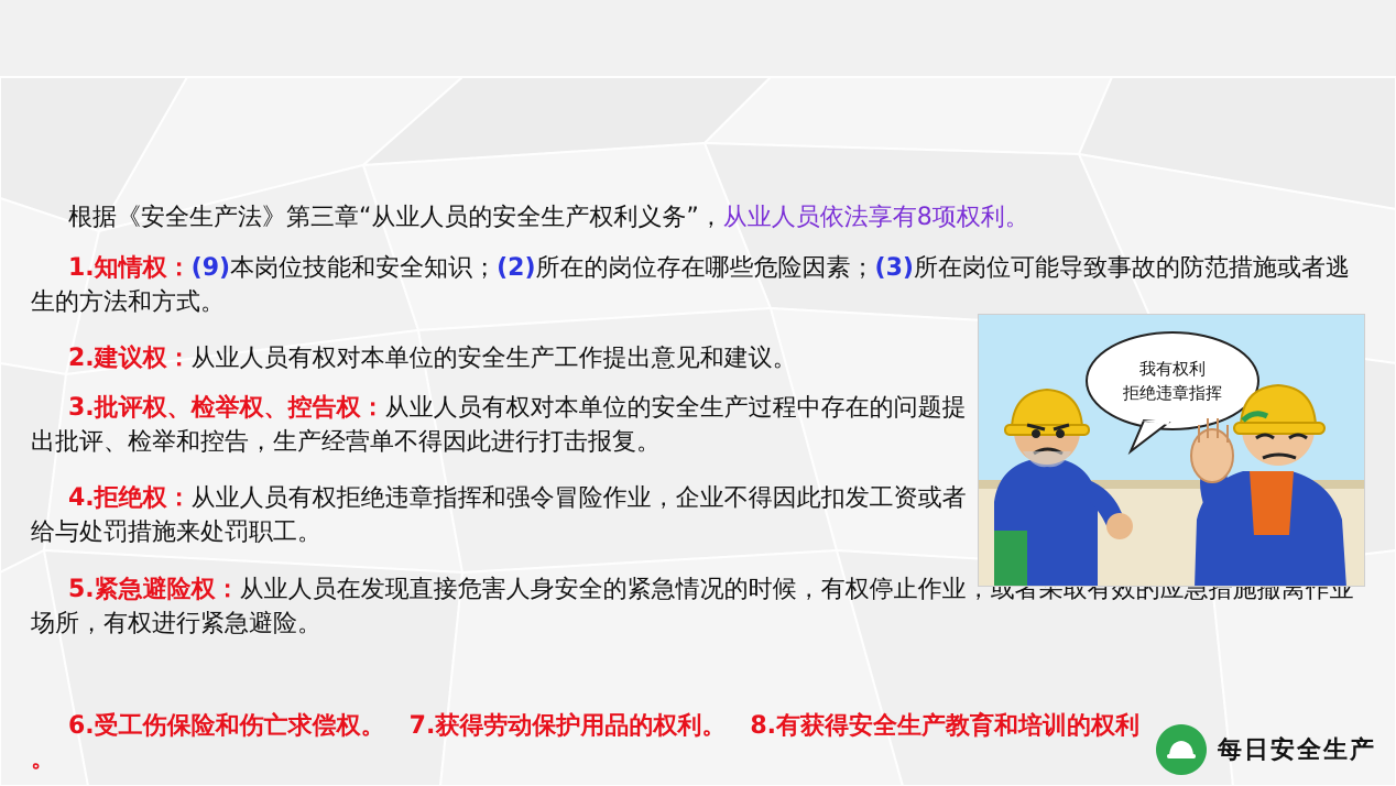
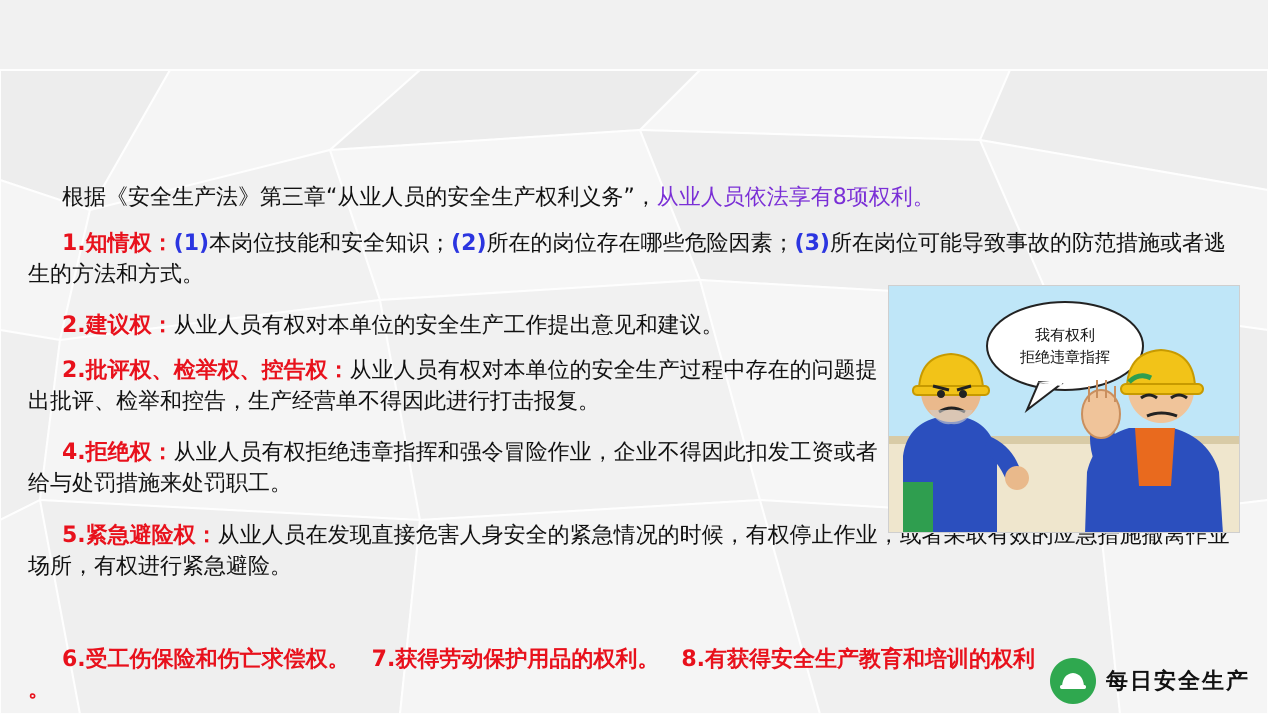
  根据《安全生产法》第三章“从业人员的安全生产权利义务”，从业人员依法享有8项权利。
- 1.知情权：(9)本岗位技能和安全知识；(2)所在的岗位存在哪些危险因素；(3)所在岗位可能导致事故的防范措施或者逃生的方法和方式。
+ 1.知情权：(1)本岗位技能和安全知识；(2)所在的岗位存在哪些危险因素；(3)所在岗位可能导致事故的防范措施或者逃生的方法和方式。
  2.建议权：从业人员有权对本单位的安全生产工作提出意见和建议。
- 3.批评权、检举权、控告权：从业人员有权对本单位的安全生产过程中存在的问题提出批评、检举和控告，生产经营单不得因此进行打击报复。
+ 2.批评权、检举权、控告权：从业人员有权对本单位的安全生产过程中存在的问题提出批评、检举和控告，生产经营单不得因此进行打击报复。
  4.拒绝权：从业人员有权拒绝违章指挥和强令冒险作业，企业不得因此扣发工资或者给与处罚措施来处罚职工。
  5.紧急避险权：从业人员在发现直接危害人身安全的紧急情况的时候，有权停止作业，或者采取有效的应急措施撤离作业场所，有权进行紧急避险。
  6.受工伤保险和伤亡求偿权。 7.获得劳动保护用品的权利。 8.有获得安全生产教育和培训的权利
  。
  我有权利
  拒绝违章指挥
  每日安全生产
